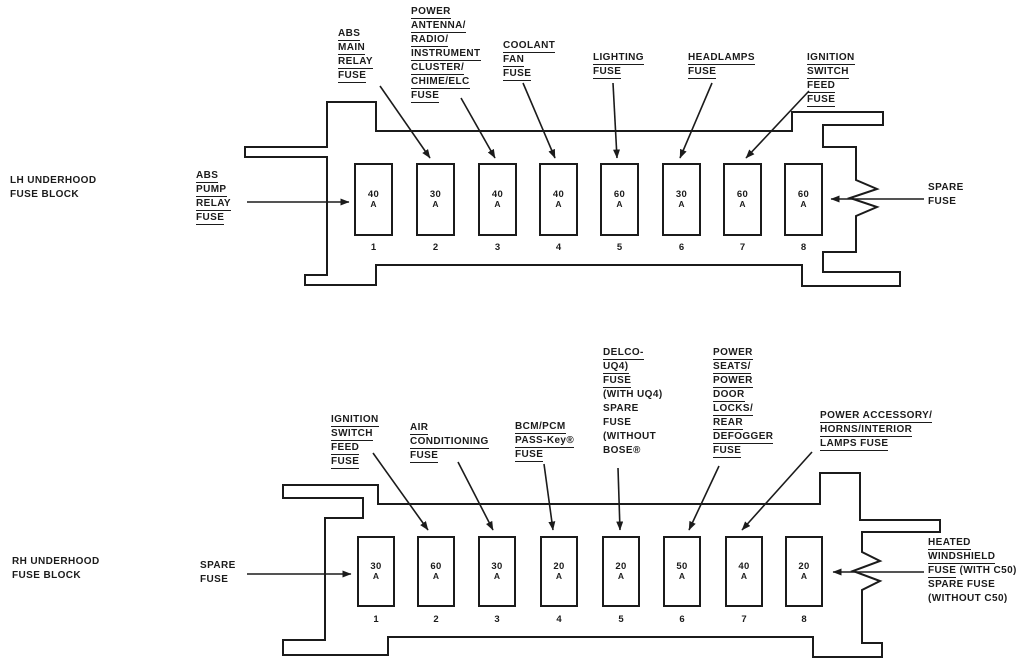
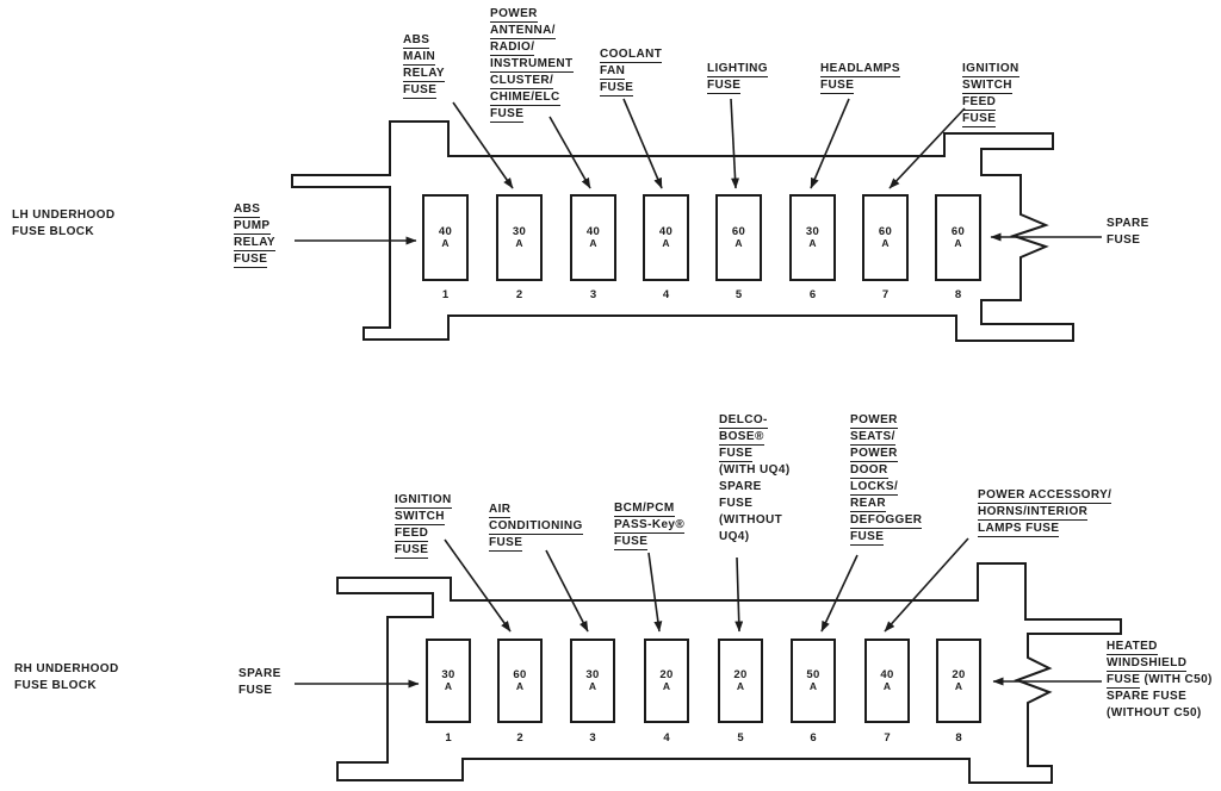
  LH UNDERHOOD
  FUSE BLOCK
  40
  A
  1
  30
  A
  2
  40
  A
  3
  40
  A
  4
  60
  A
  5
  30
  A
  6
  60
  A
  7
  60
  A
  8
  ABS
  PUMP
  RELAY
  FUSE
  ABS
  MAIN
  RELAY
  FUSE
  POWER
  ANTENNA/
  RADIO/
  INSTRUMENT
  CLUSTER/
  CHIME/ELC
  FUSE
  COOLANT
  FAN
  FUSE
  LIGHTING
  FUSE
  HEADLAMPS
  FUSE
  IGNITION
  SWITCH
  FEED
  FUSE
  SPARE
  FUSE
  RH UNDERHOOD
  FUSE BLOCK
  30
  A
  1
  60
  A
  2
  30
  A
  3
  20
  A
  4
  20
  A
  5
  50
  A
  6
  40
  A
  7
  20
  A
  8
  SPARE
  FUSE
  IGNITION
  SWITCH
  FEED
  FUSE
  AIR
  CONDITIONING
  FUSE
  BCM/PCM
  PASS-Key®
  FUSE
  DELCO-
- UQ4)
+ BOSE®
  FUSE
  (WITH UQ4)
  SPARE
  FUSE
  (WITHOUT
- BOSE®
+ UQ4)
  POWER
  SEATS/
  POWER
  DOOR
  LOCKS/
  REAR
  DEFOGGER
  FUSE
  POWER ACCESSORY/
  HORNS/INTERIOR
  LAMPS FUSE
  HEATED
  WINDSHIELD
  FUSE (WITH C50)
  SPARE FUSE
  (WITHOUT C50)
